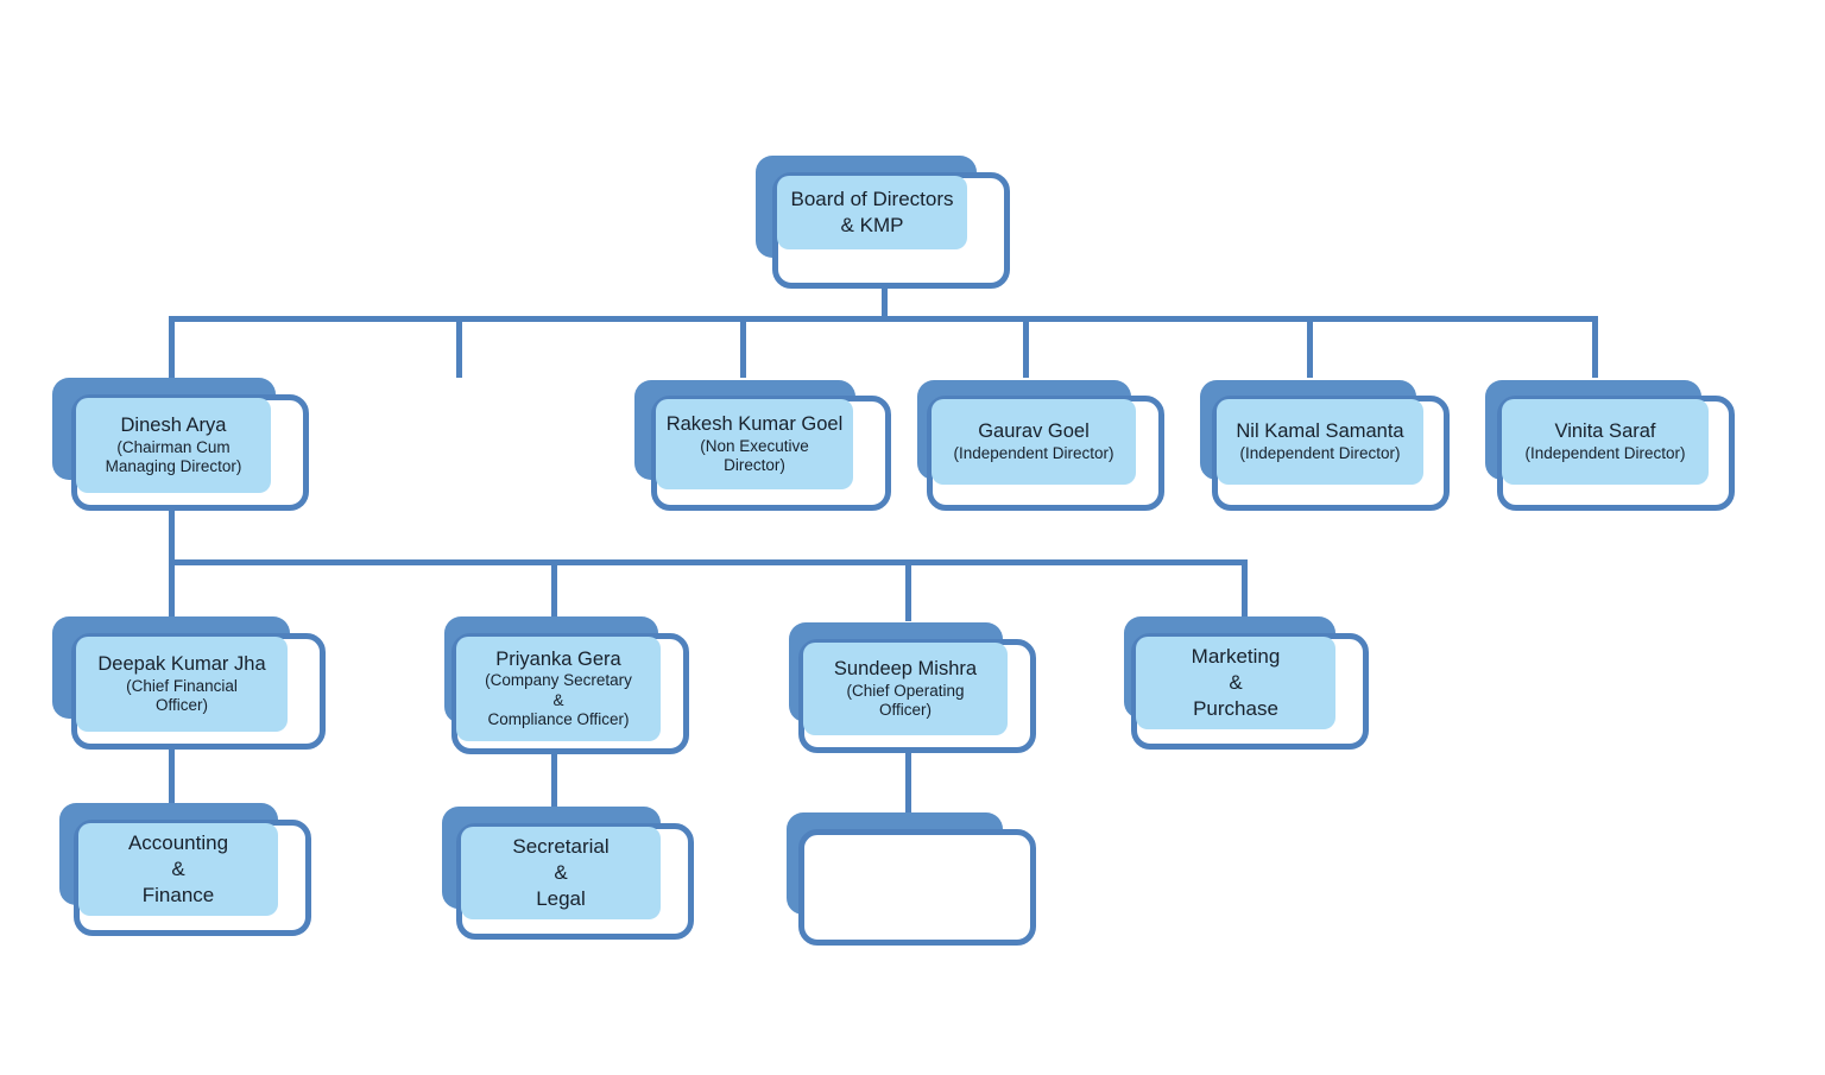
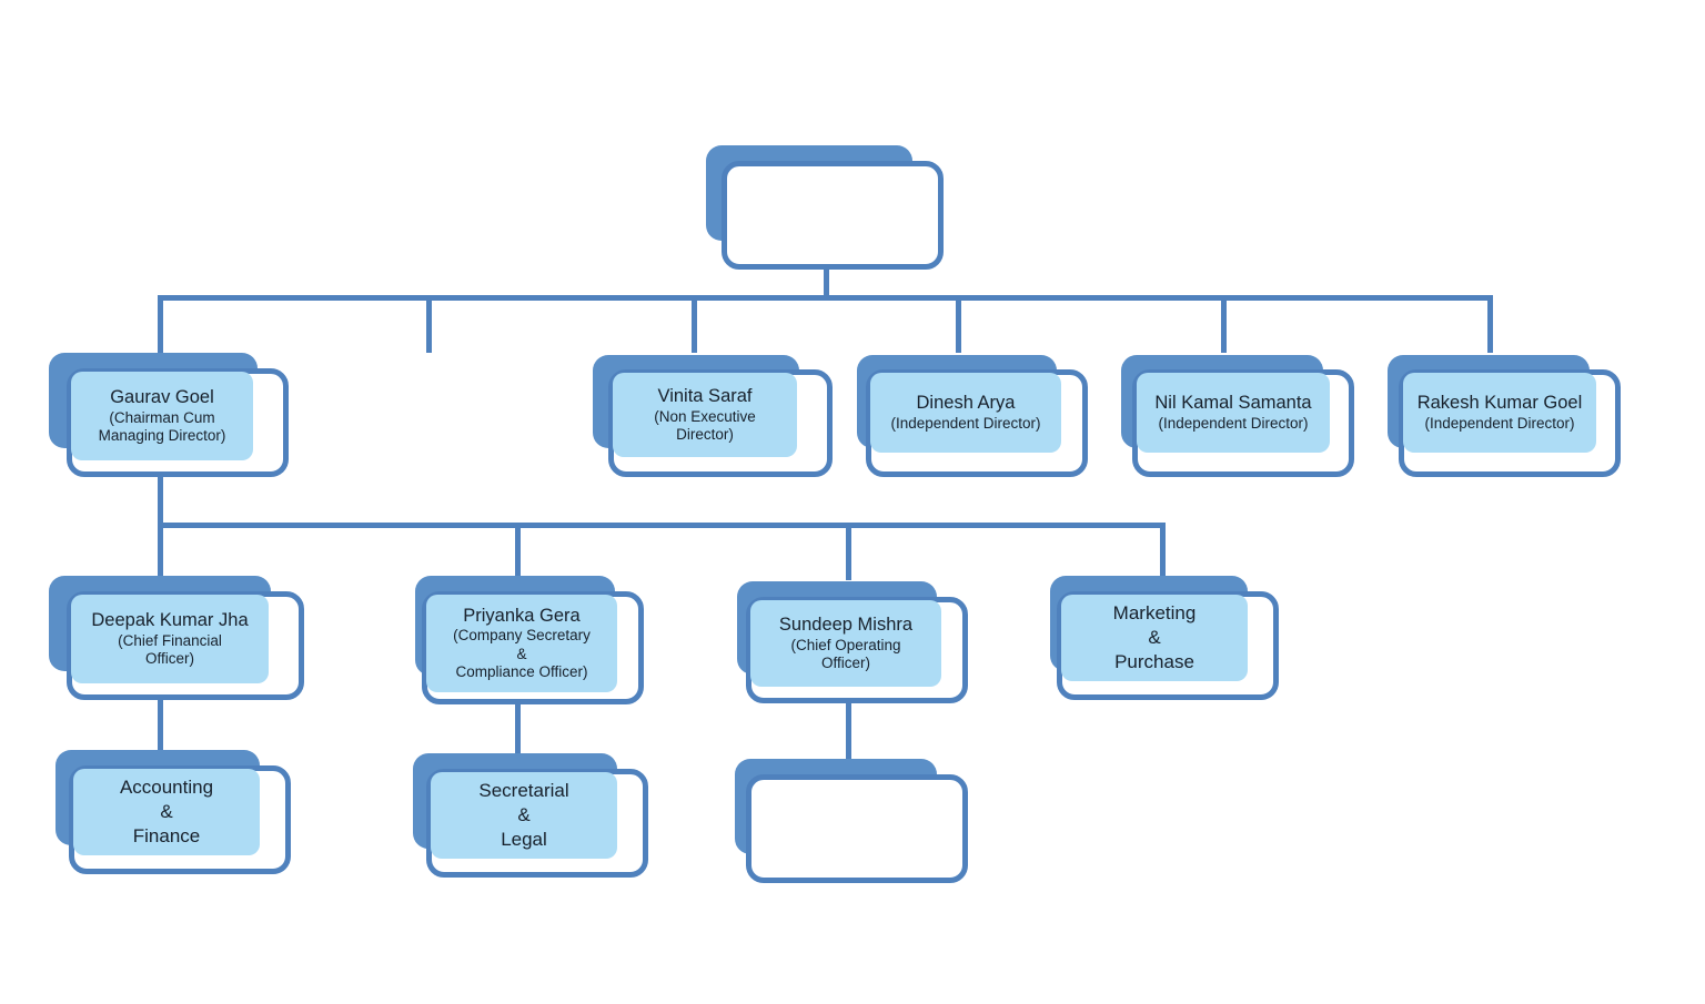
- Board of Directors
- & KMP
- Dinesh Arya
+ Gaurav Goel
  (Chairman Cum
  Managing Director)
- Rakesh Kumar Goel
+ Vinita Saraf
  (Non Executive
  Director)
- Gaurav Goel
+ Dinesh Arya
  (Independent Director)
  Nil Kamal Samanta
  (Independent Director)
- Vinita Saraf
+ Rakesh Kumar Goel
  (Independent Director)
  Deepak Kumar Jha
  (Chief Financial
  Officer)
  Priyanka Gera
  (Company Secretary
  &
  Compliance Officer)
  Sundeep Mishra
  (Chief Operating
  Officer)
  Marketing
  &
  Purchase
  Accounting
  &
  Finance
  Secretarial
  &
  Legal
